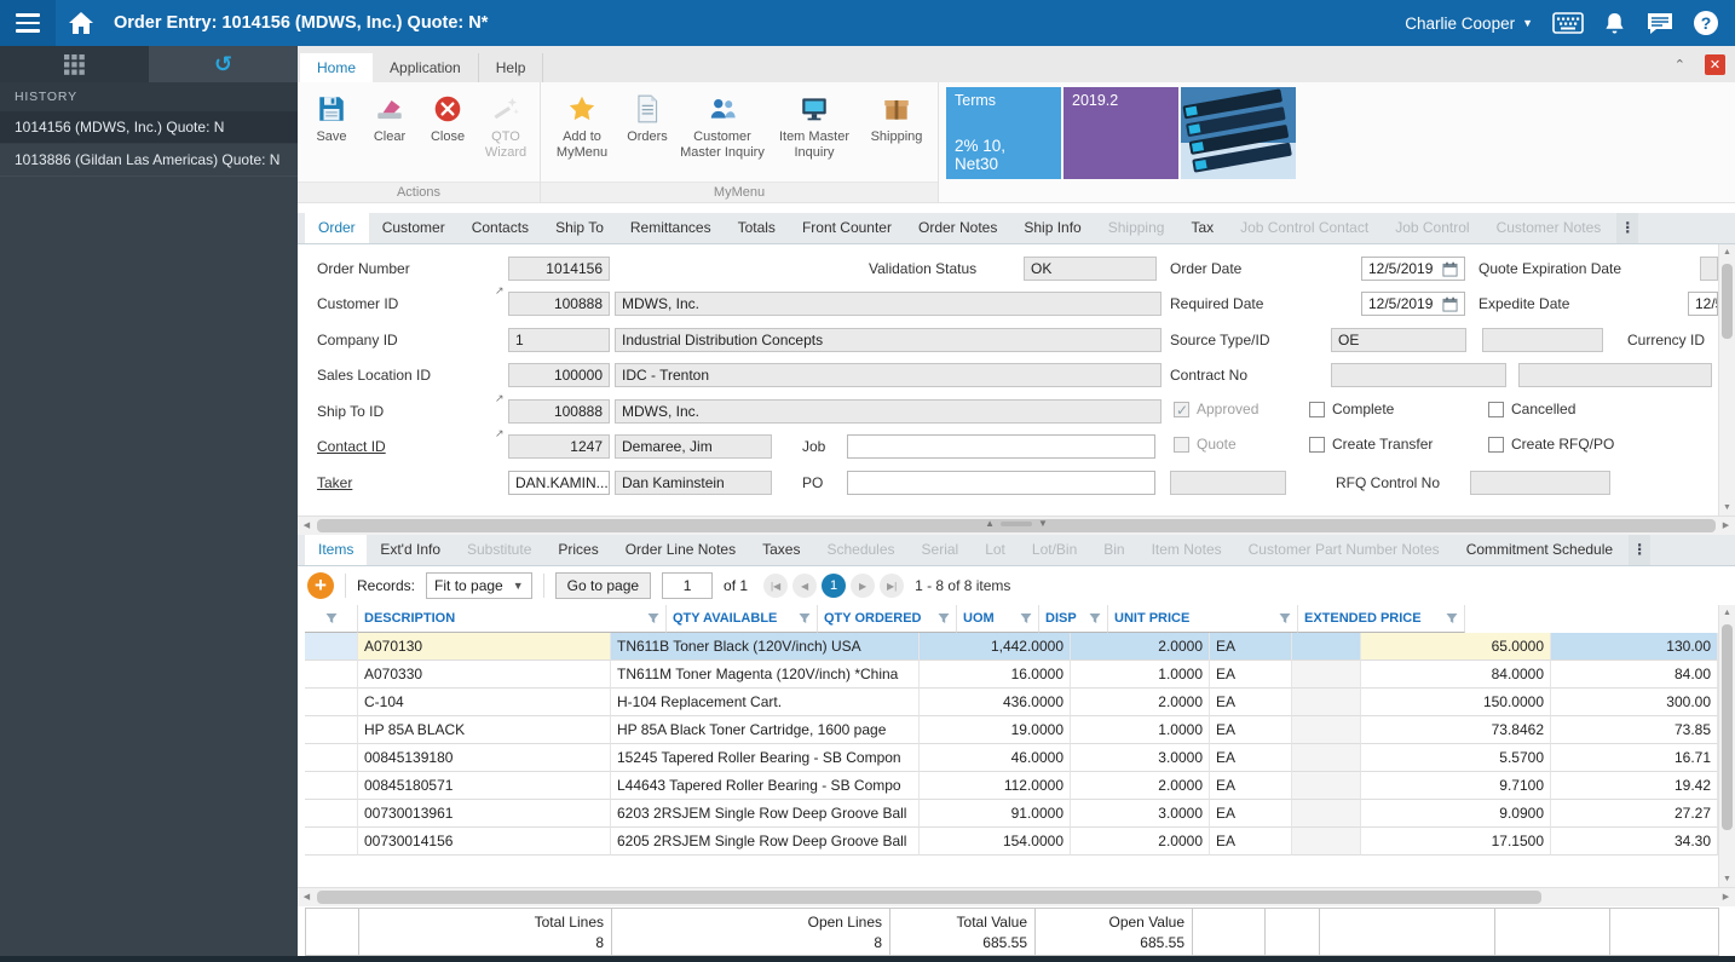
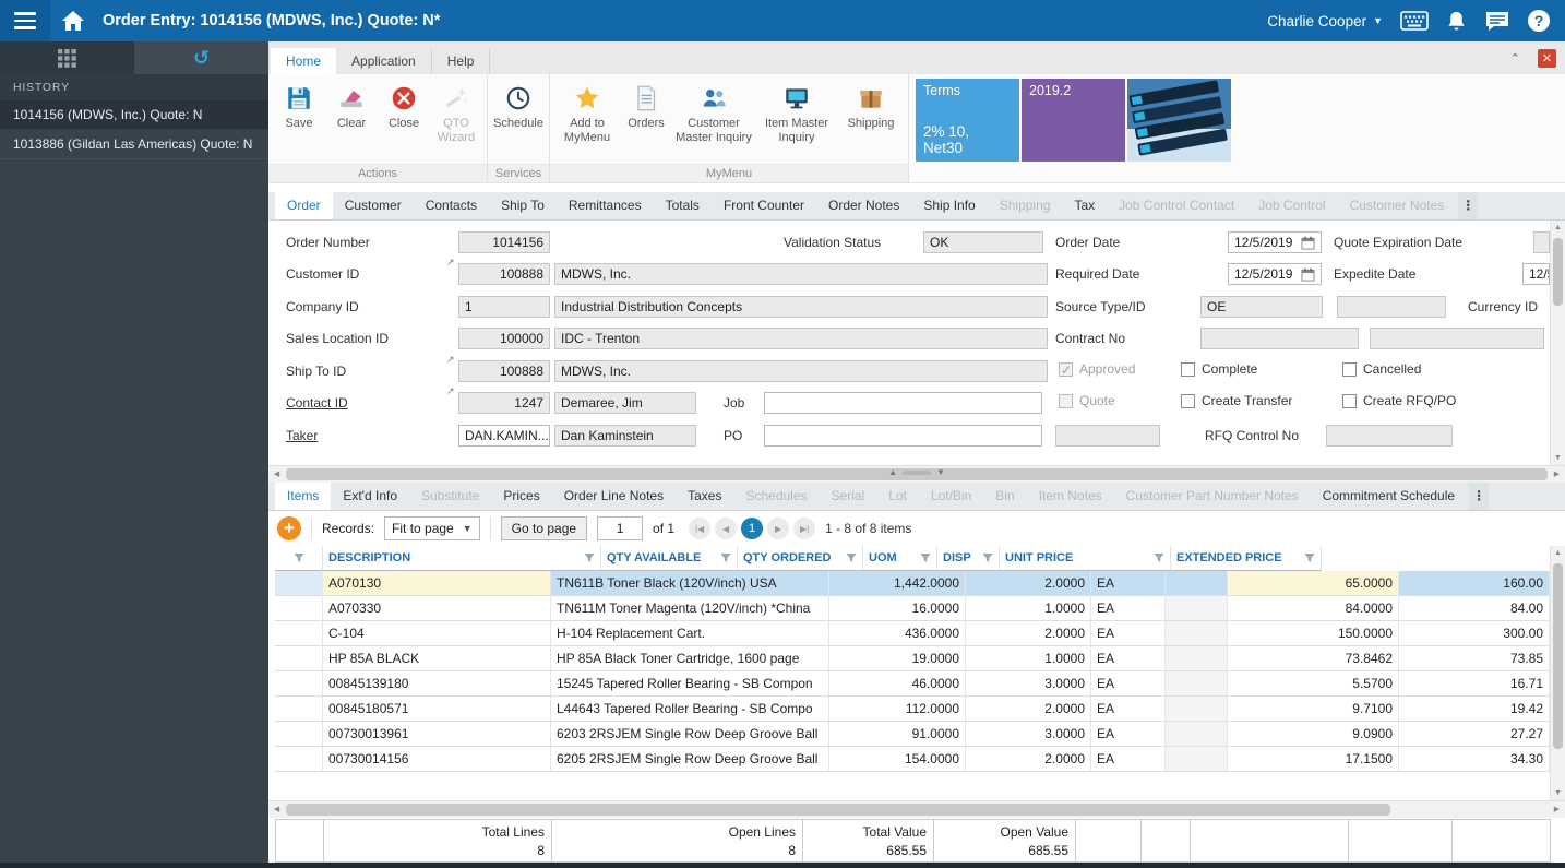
  Order Entry: 1014156 (MDWS, Inc.) Quote: N*
  Charlie Cooper
  ▼
  ?
  ↺
  HISTORY
  1014156 (MDWS, Inc.) Quote: N
  1013886 (Gildan Las Americas) Quote: N
  Home
  Application
  Help
  ⌃
  ✕
  Save
  Clear
  Close
  QTO Wizard
  Actions
+ Schedule
+ Services
  Add to MyMenu
  Orders
  Customer Master Inquiry
  Item Master Inquiry
  Shipping
  MyMenu
  Terms
  2% 10, Net30
  2019.2
  Order
  Customer
  Contacts
  Ship To
  Remittances
  Totals
  Front Counter
  Order Notes
  Ship Info
  Shipping
  Tax
  Job Control Contact
  Job Control
  Customer Notes
  ⋮
  Order Number
  1014156
  Validation Status
  OK
  Order Date
  12/5/2019
  Quote Expiration Date
  Customer ID
  ↗
  100888
  MDWS, Inc.
  Required Date
  12/5/2019
  Expedite Date
  Company ID
  1
  Industrial Distribution Concepts
  Source Type/ID
  OE
  Currency ID
  Sales Location ID
  100000
  IDC - Trenton
  Contract No
  Ship To ID
  ↗
  100888
  MDWS, Inc.
  Contact ID
  ↗
  1247
  Demaree, Jim
  Job
  Taker
  DAN.KAMIN...
  Dan Kaminstein
  PO
  RFQ Control No
  Approved
  Complete
  Cancelled
  Quote
  Create Transfer
  Create RFQ/PO
  ▲
  ▼
  Items
  Ext'd Info
  Substitute
  Prices
  Order Line Notes
  Taxes
  Schedules
  Serial
  Lot
  Lot/Bin
  Bin
  Item Notes
  Customer Part Number Notes
  Commitment Schedule
  ⋮
  +
  Records:
  Fit to page
  ▼
  Go to page
  1
  of 1
  |◀
  ◀
  1
  ▶
  ▶|
  1 - 8 of 8 items
  DESCRIPTION
  QTY AVAILABLE
  QTY ORDERED
  UOM
  DISP
  UNIT PRICE
  EXTENDED PRICE
  A070130
  TN611B Toner Black (120V/inch) USA
  1,442.0000
  2.0000
  EA
  65.0000
- 130.00
+ 160.00
  A070330
  TN611M Toner Magenta (120V/inch) *China
  16.0000
  1.0000
  EA
  84.0000
  84.00
  C-104
  H-104 Replacement Cart.
  436.0000
  2.0000
  EA
  150.0000
  300.00
  HP 85A BLACK
  HP 85A Black Toner Cartridge, 1600 page
  19.0000
  1.0000
  EA
  73.8462
  73.85
  00845139180
  15245 Tapered Roller Bearing - SB Compon
  46.0000
  3.0000
  EA
  5.5700
  16.71
  00845180571
  L44643 Tapered Roller Bearing - SB Compo
  112.0000
  2.0000
  EA
  9.7100
  19.42
  00730013961
  6203 2RSJEM Single Row Deep Groove Ball
  91.0000
  3.0000
  EA
  9.0900
  27.27
  00730014156
  6205 2RSJEM Single Row Deep Groove Ball
  154.0000
  2.0000
  EA
  17.1500
  34.30
  Total Lines
  8
  Open Lines
  8
  Total Value
  685.55
  Open Value
  685.55
